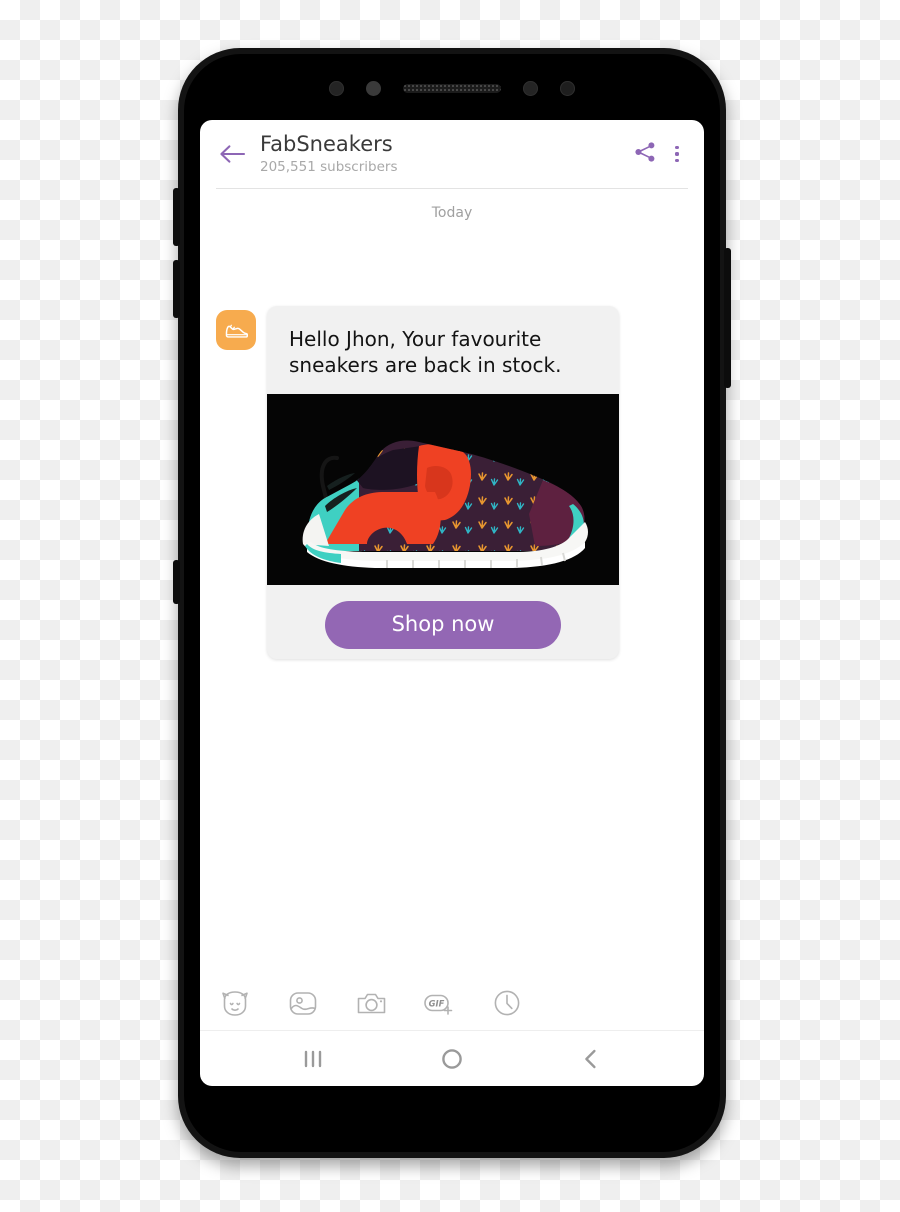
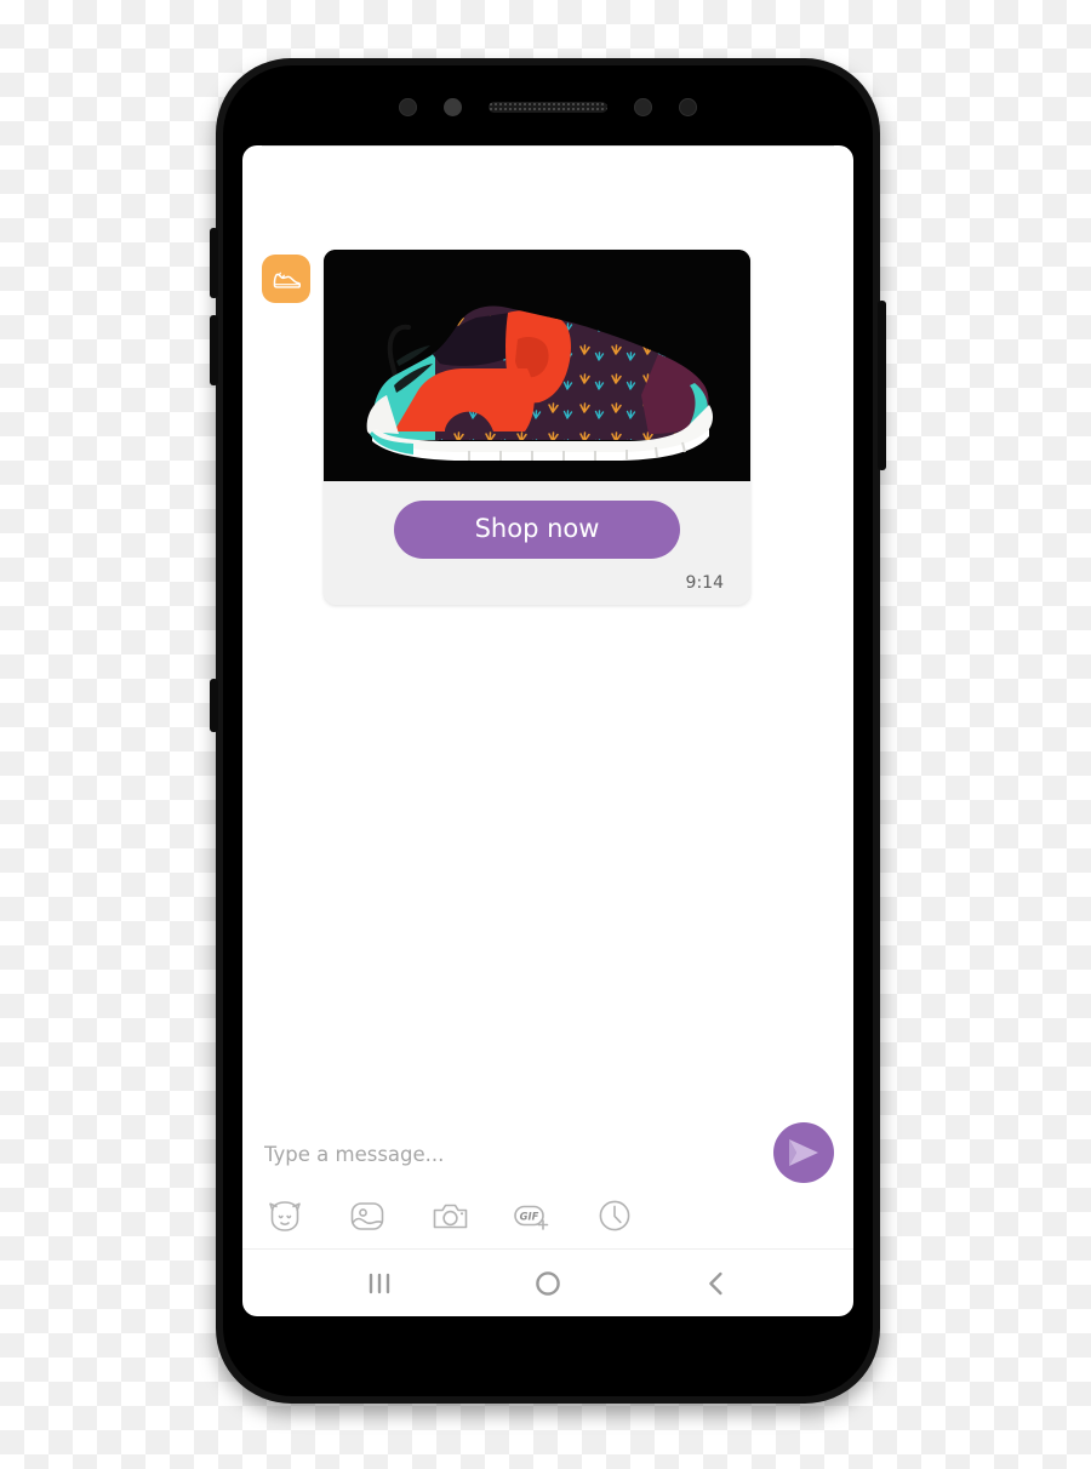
- FabSneakers
- 205,551 subscribers
- Today
- Hello Jhon, Your favourite sneakers are back in stock.
  Shop now
+ 9:14
+ Type a message...
  GIF
